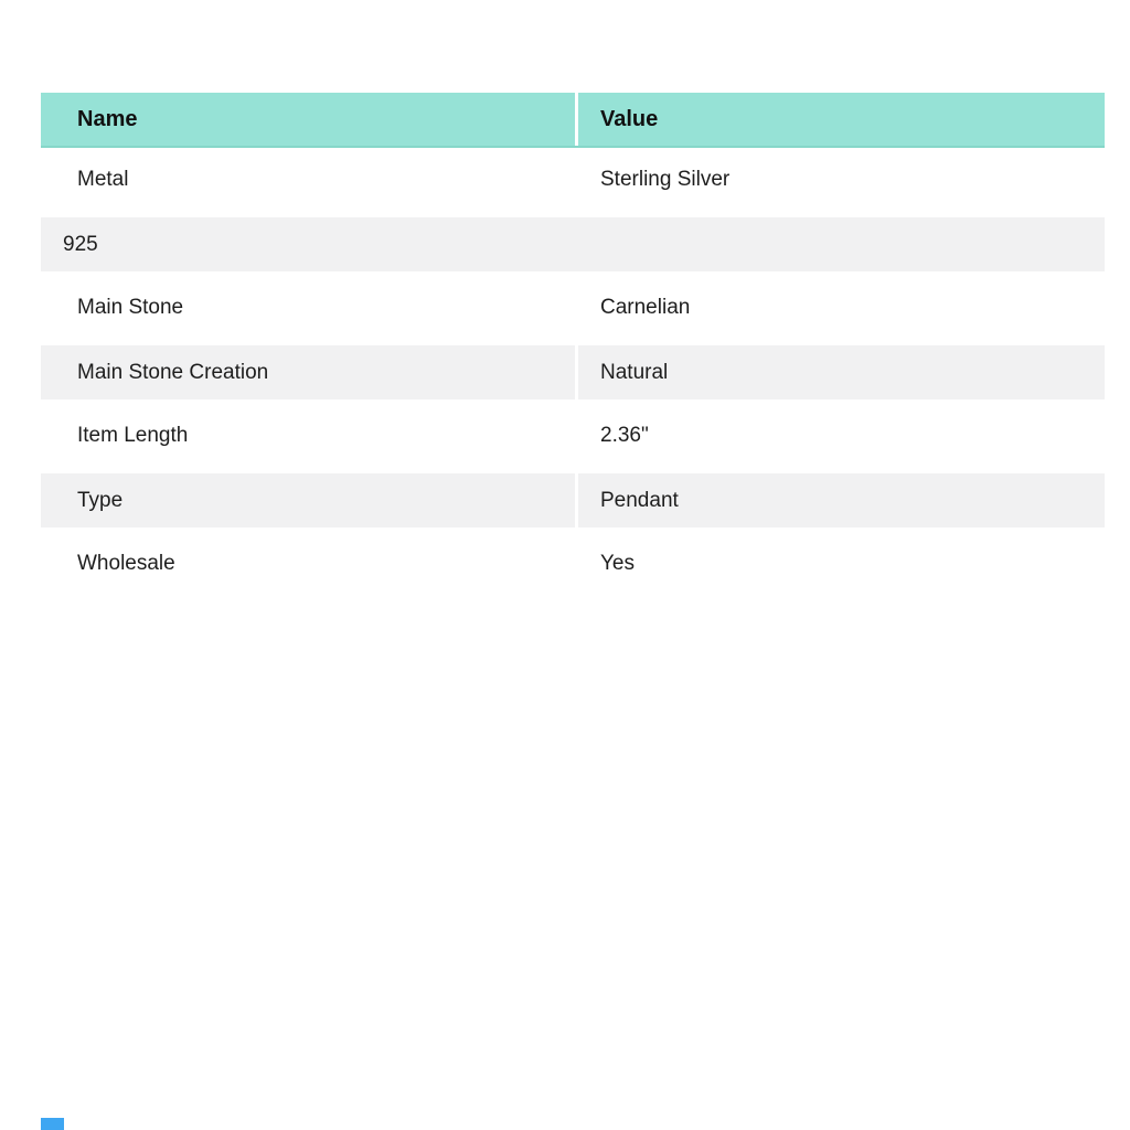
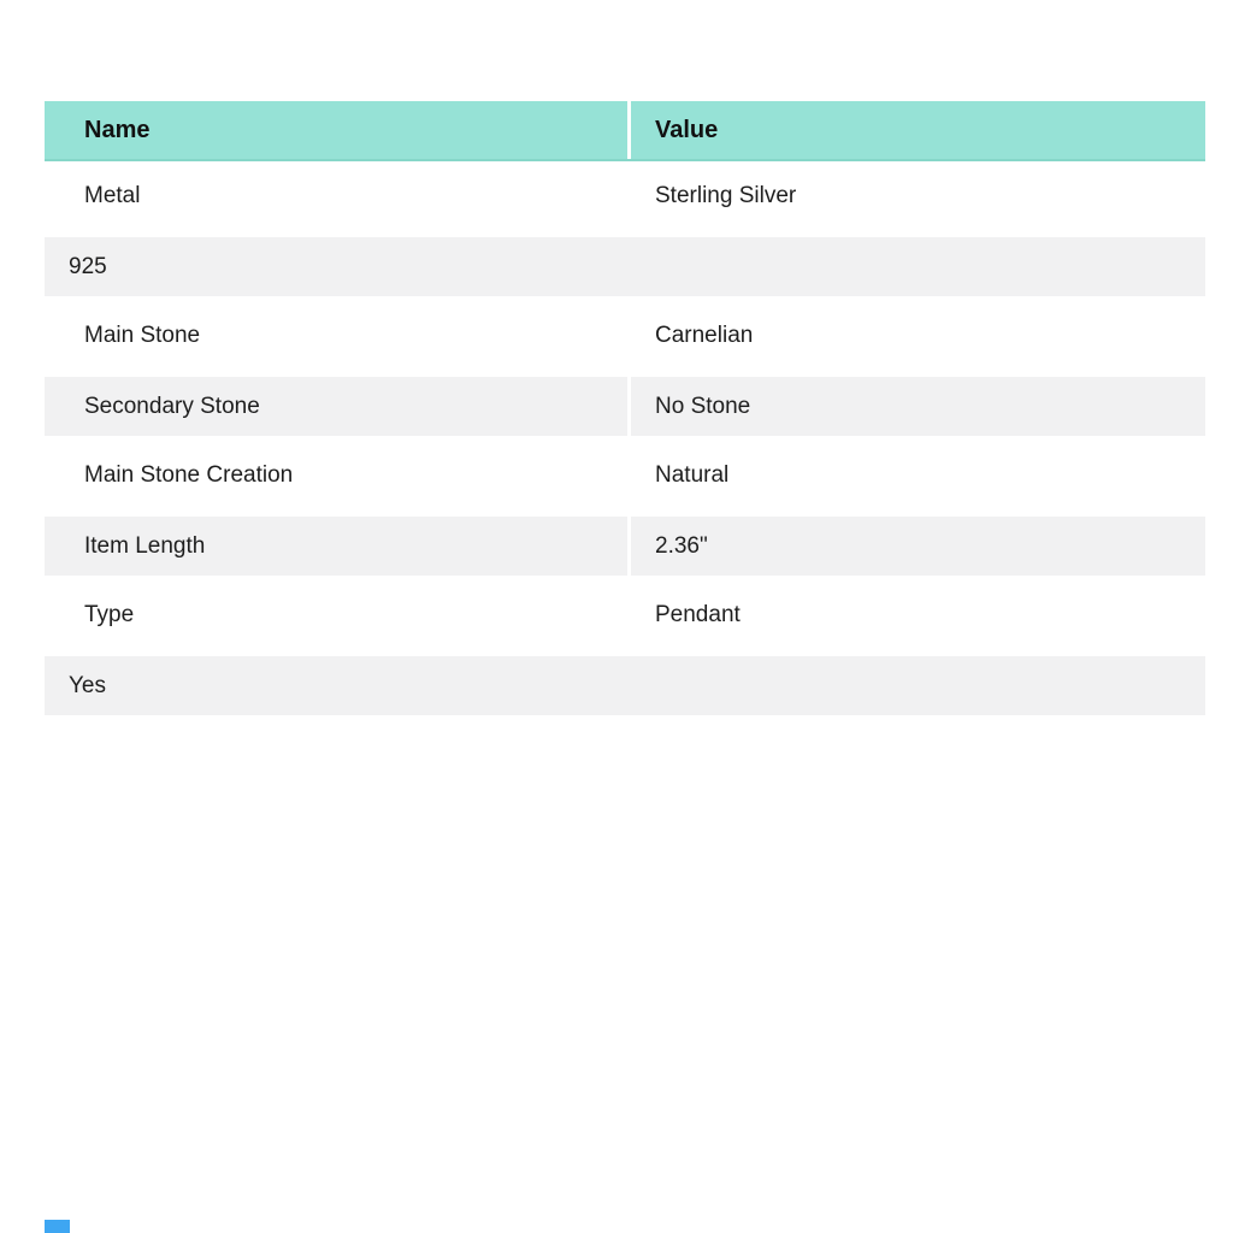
  Name
  Value
  Metal
  Sterling Silver
  925
  Main Stone
  Carnelian
+ Secondary Stone
+ No Stone
  Main Stone Creation
  Natural
  Item Length
  2.36"
  Type
  Pendant
- Wholesale
  Yes
